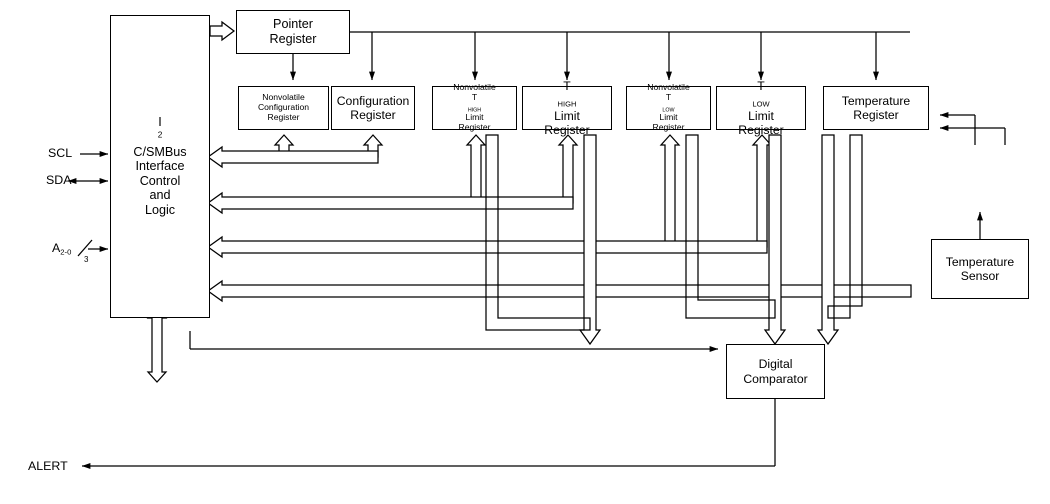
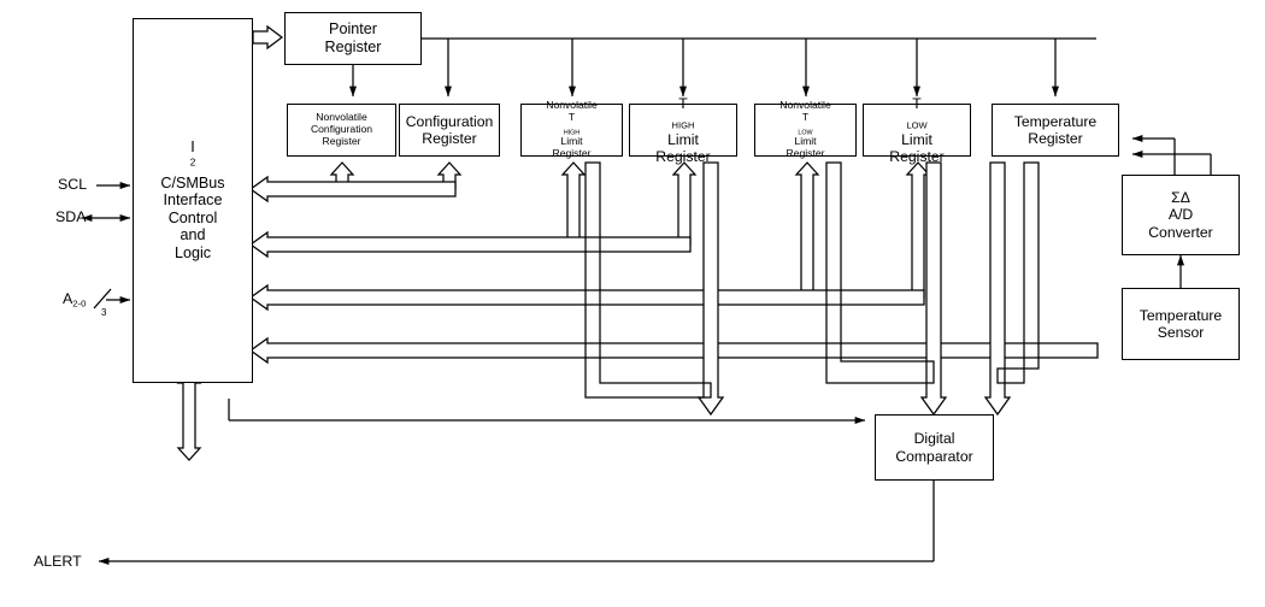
  I
  2
  C/SMBus
  Interface
  Control
  and
  Logic
  Pointer
  Register
  Nonvolatile
  Configuration
  Register
  Configuration
  Register
  Nonvolatile
  T
  Limit
  Register
  T
  HIGH
  Limit
  Register
  Nonvolatile
  T
  Limit
  Register
  T
  LOW
  Limit
  Register
  Temperature
  Register
+ ΣΔ
+ A/D
+ Converter
  Temperature
  Sensor
  Digital
  Comparator
  SCL
  SDA
  A2-0
  3
  ALERT
